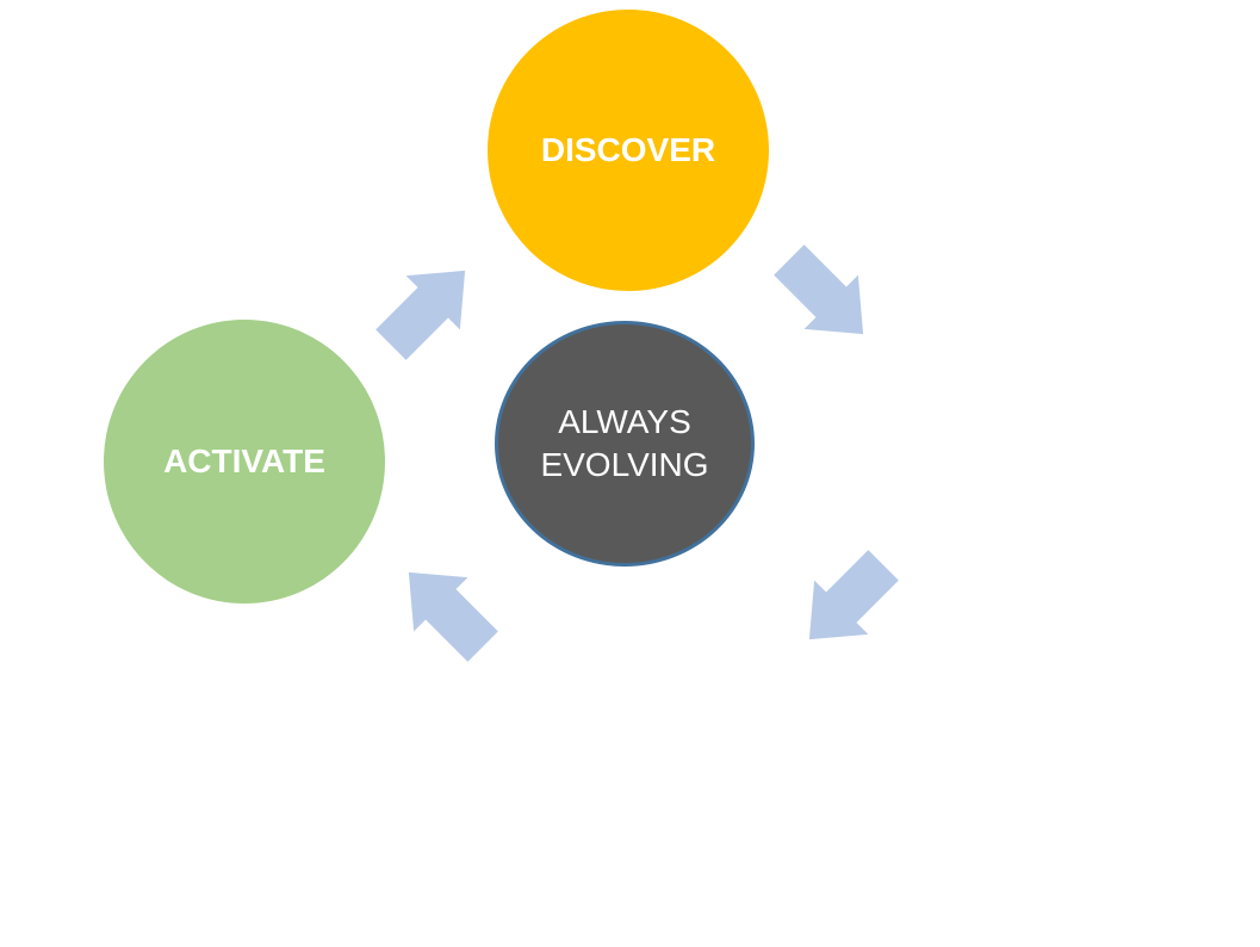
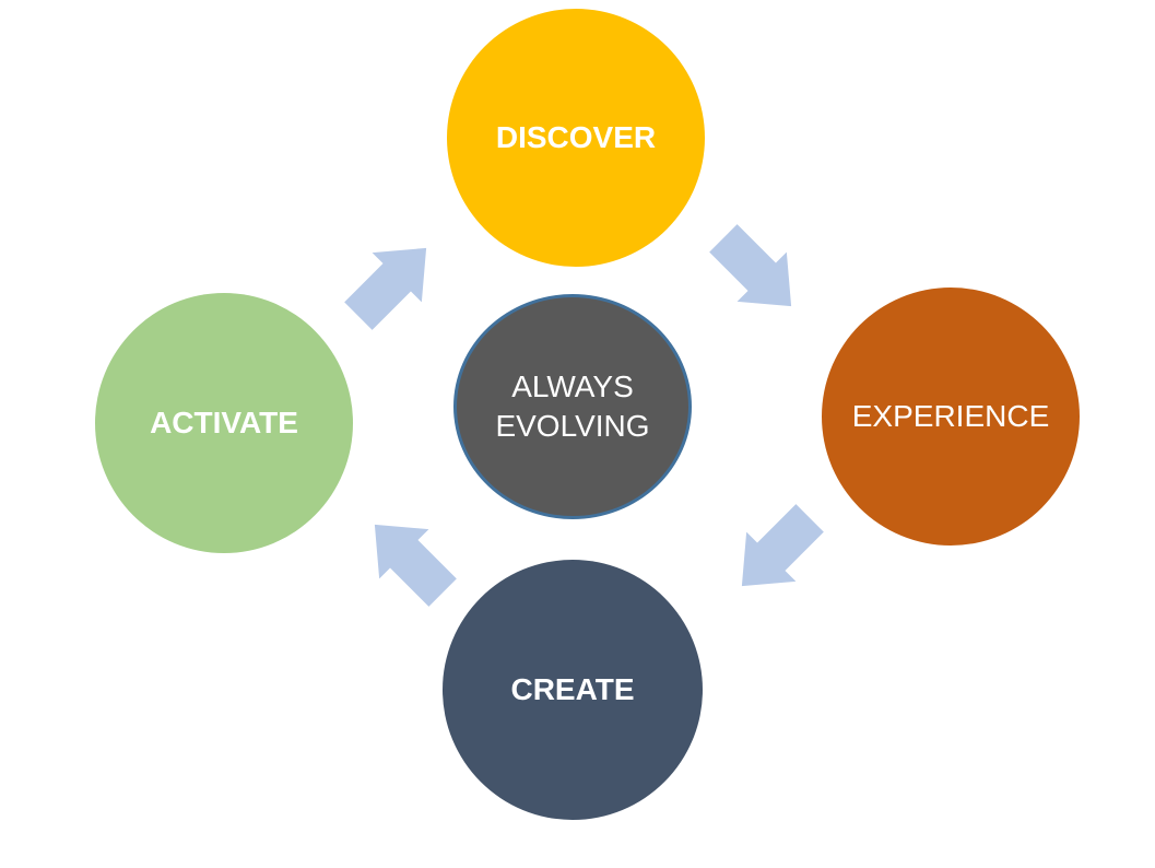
  DISCOVER
+ EXPERIENCE
+ CREATE
  ACTIVATE
  ALWAYS EVOLVING
